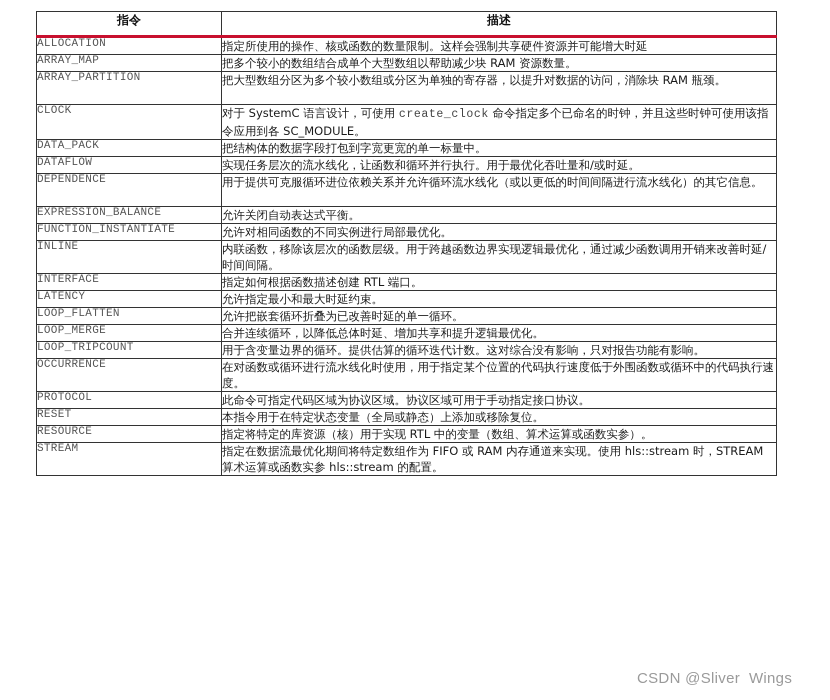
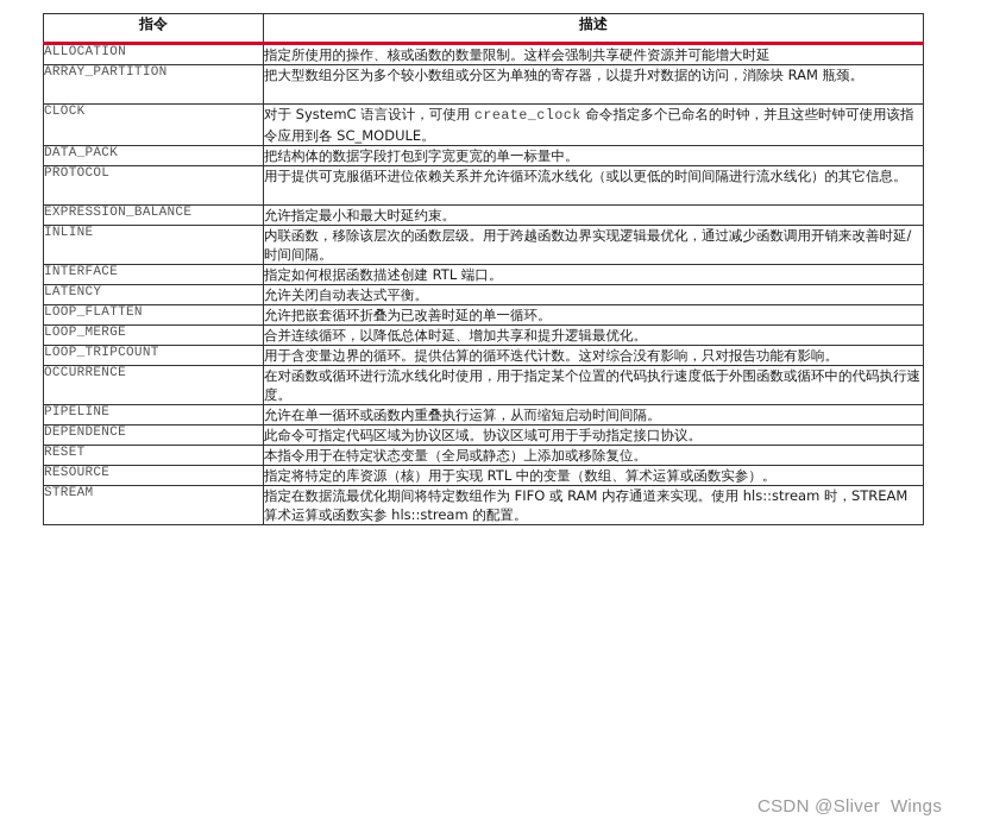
  指令	描述
  ALLOCATION	指定所使用的操作、核或函数的数量限制。这样会强制共享硬件资源并可能增大时延
- ARRAY_MAP	把多个较小的数组结合成单个大型数组以帮助减少块 RAM 资源数量。
  ARRAY_PARTITION	把大型数组分区为多个较小数组或分区为单独的寄存器，以提升对数据的访问，消除块 RAM 瓶颈。
  CLOCK	对于 SystemC 语言设计，可使用 create_clock 命令指定多个已命名的时钟，并且这些时钟可使用该指令应用到各 SC_MODULE。
  DATA_PACK	把结构体的数据字段打包到字宽更宽的单一标量中。
- DATAFLOW	实现任务层次的流水线化，让函数和循环并行执行。用于最优化吞吐量和/或时延。
- DEPENDENCE	用于提供可克服循环进位依赖关系并允许循环流水线化（或以更低的时间间隔进行流水线化）的其它信息。
+ PROTOCOL	用于提供可克服循环进位依赖关系并允许循环流水线化（或以更低的时间间隔进行流水线化）的其它信息。
- EXPRESSION_BALANCE	允许关闭自动表达式平衡。
+ EXPRESSION_BALANCE	允许指定最小和最大时延约束。
- FUNCTION_INSTANTIATE	允许对相同函数的不同实例进行局部最优化。
  INLINE	内联函数，移除该层次的函数层级。用于跨越函数边界实现逻辑最优化，通过减少函数调用开销来改善时延/时间间隔。
  INTERFACE	指定如何根据函数描述创建 RTL 端口。
- LATENCY	允许指定最小和最大时延约束。
+ LATENCY	允许关闭自动表达式平衡。
  LOOP_FLATTEN	允许把嵌套循环折叠为已改善时延的单一循环。
  LOOP_MERGE	合并连续循环，以降低总体时延、增加共享和提升逻辑最优化。
  LOOP_TRIPCOUNT	用于含变量边界的循环。提供估算的循环迭代计数。这对综合没有影响，只对报告功能有影响。
  OCCURRENCE	在对函数或循环进行流水线化时使用，用于指定某个位置的代码执行速度低于外围函数或循环中的代码执行速度。
+ PIPELINE	允许在单一循环或函数内重叠执行运算，从而缩短启动时间间隔。
- PROTOCOL	此命令可指定代码区域为协议区域。协议区域可用于手动指定接口协议。
+ DEPENDENCE	此命令可指定代码区域为协议区域。协议区域可用于手动指定接口协议。
  RESET	本指令用于在特定状态变量（全局或静态）上添加或移除复位。
  RESOURCE	指定将特定的库资源（核）用于实现 RTL 中的变量（数组、算术运算或函数实参）。
  STREAM	指定在数据流最优化期间将特定数组作为 FIFO 或 RAM 内存通道来实现。使用 hls::stream 时，STREAM 算术运算或函数实参 hls::stream 的配置。
  CSDN @Sliver Wings
